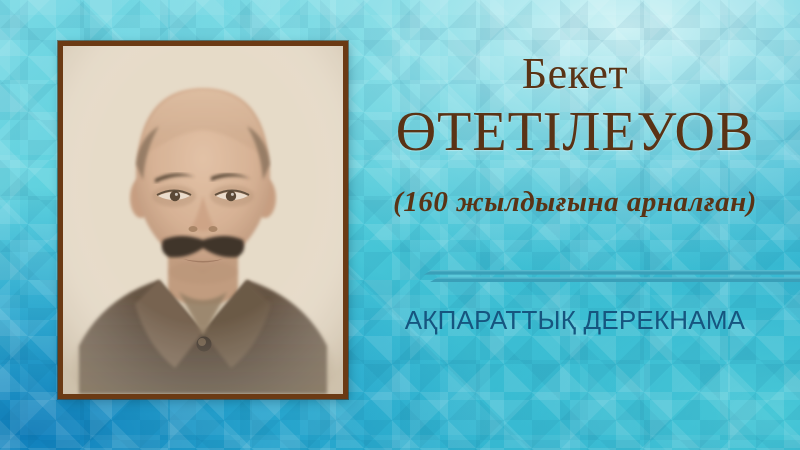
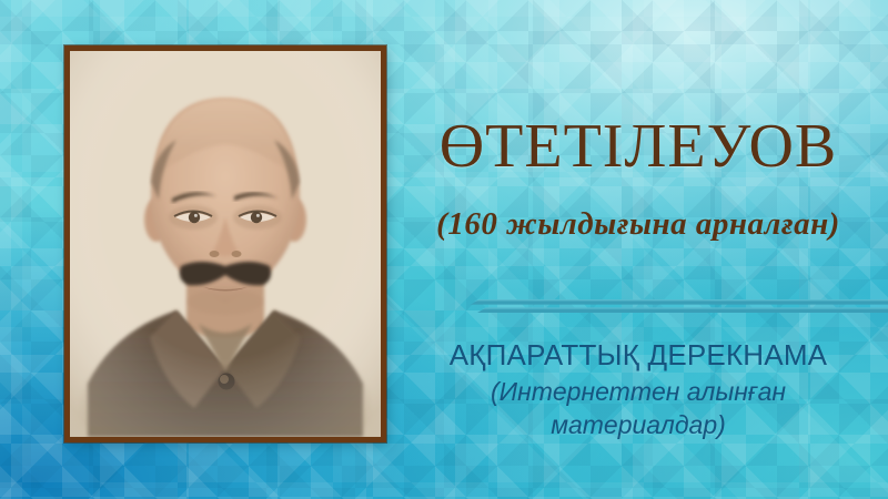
- Бекет
  ӨТЕТІЛЕУОВ
  (160 жылдығына арналған)
  АҚПАРАТТЫҚ ДЕРЕКНАМА
+ (Интернеттен алынған
+ материалдар)
